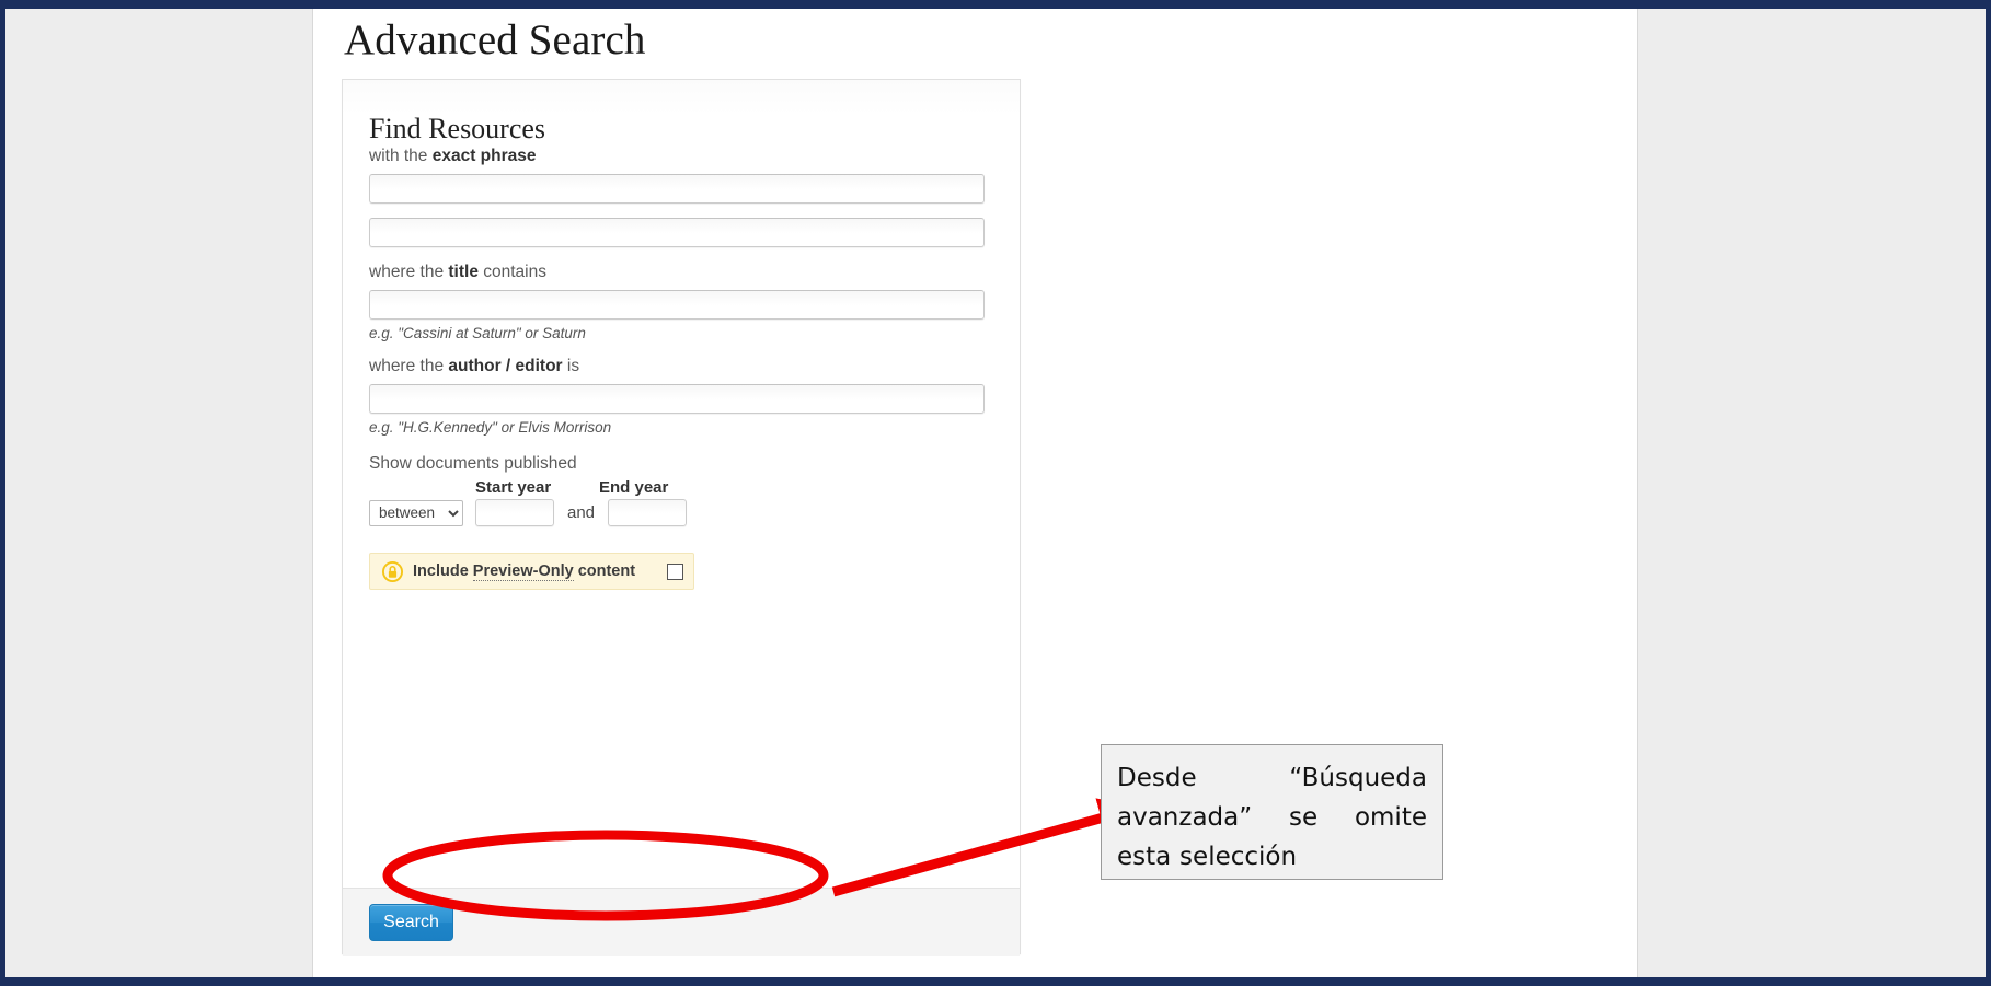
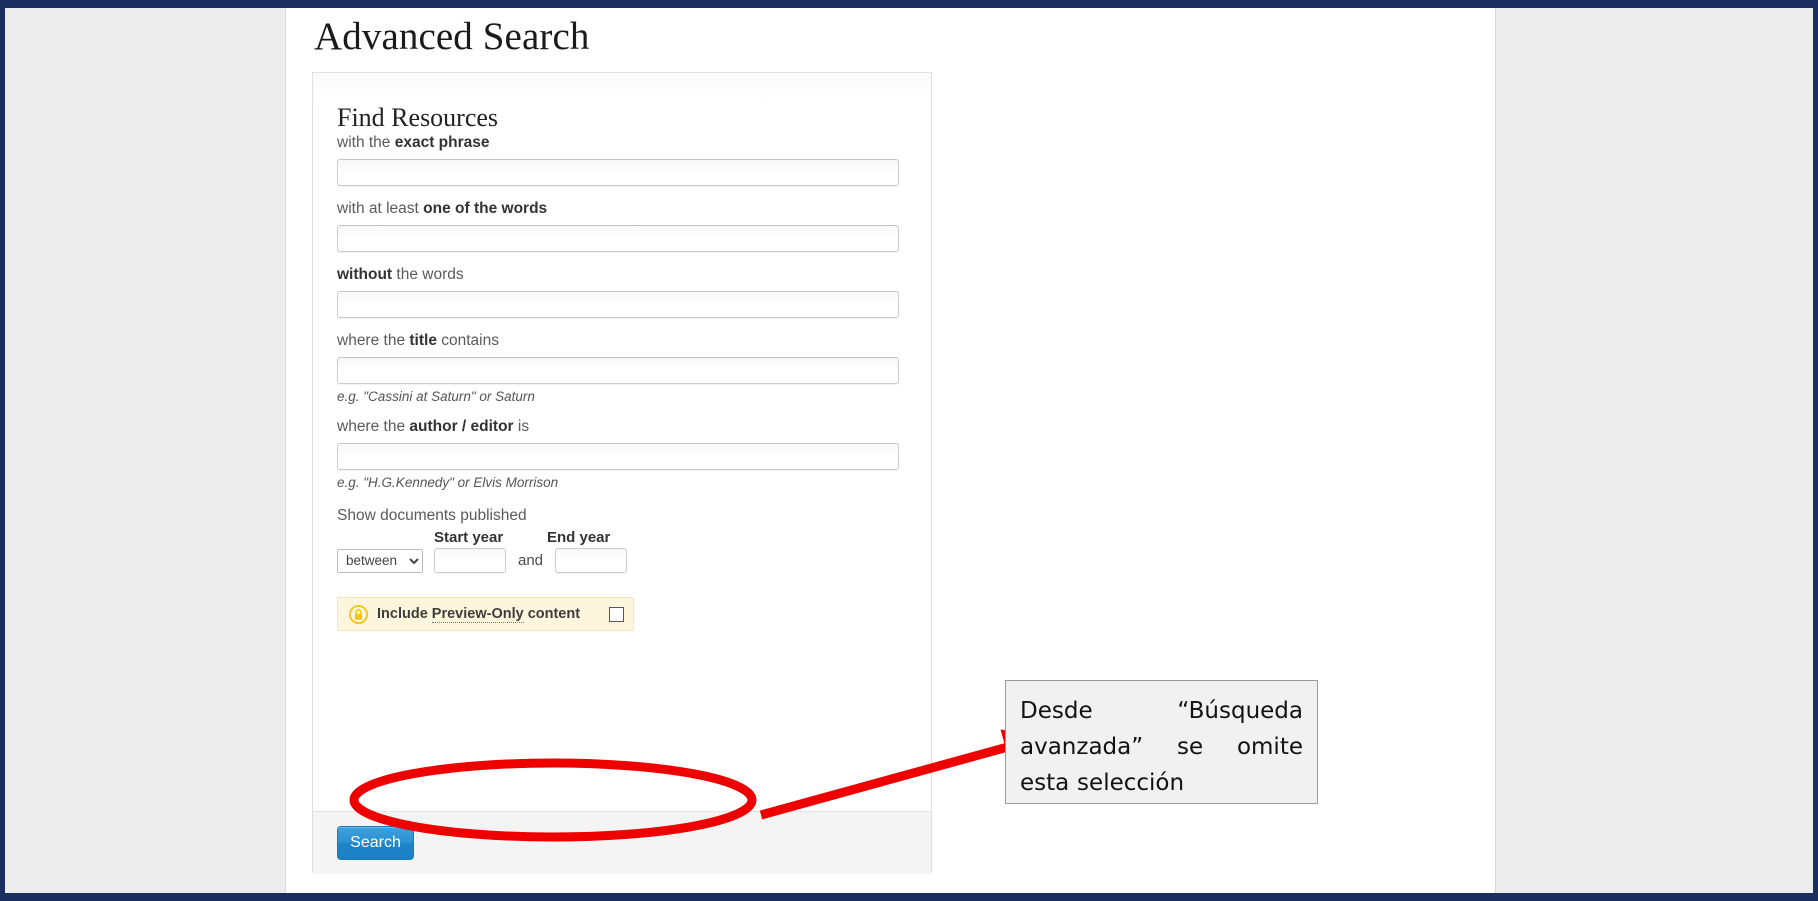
  Advanced Search
  Find Resources
  with the exact phrase
+ with at least one of the words
+ without the words
  where the title contains
  e.g. "Cassini at Saturn" or Saturn
  where the author / editor is
  e.g. "H.G.Kennedy" or Elvis Morrison
  Show documents published
  Start year
  End year
  between
  and
  Include Preview-Only content
  Search
  Desde “Búsqueda avanzada” se omite esta selección
